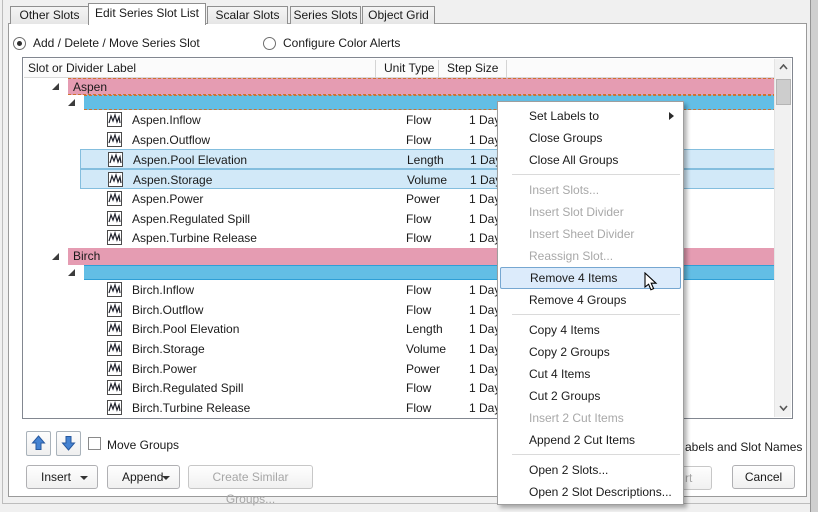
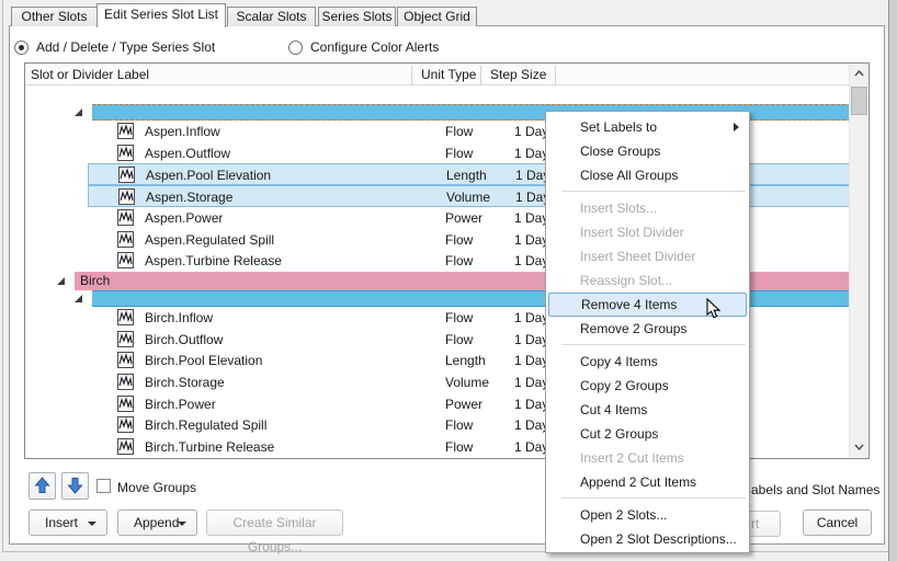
  Other Slots
  Edit Series Slot List
  Scalar Slots
  Series Slots
  Object Grid
- Add / Delete / Move Series Slot
+ Add / Delete / Type Series Slot
  Configure Color Alerts
  Slot or Divider Label
  Unit Type
  Step Size
- Aspen
  Aspen.Inflow
  Flow
  1 Da
  Aspen.Outflow
  Flow
  1 Da
  Aspen.Pool Elevation
  Length
  1 Da
  Aspen.Storage
  Volume
  1 Da
  Aspen.Power
  Power
  1 Da
  Aspen.Regulated Spill
  Flow
  1 Da
  Aspen.Turbine Release
  Flow
  1 Da
  Birch
  Birch.Inflow
  Flow
  1 Da
  Birch.Outflow
  Flow
  1 Da
  Birch.Pool Elevation
  Length
  1 Da
  Birch.Storage
  Volume
  1 Da
  Birch.Power
  Power
  1 Da
  Birch.Regulated Spill
  Flow
  1 Da
  Birch.Turbine Release
  Flow
  1 Da
  Move Groups
  Insert
  Append
  Create Similar Groups...
  abels and Slot Names
  rt
  Cancel
  Set Labels to
  Close Groups
  Close All Groups
  Insert Slots...
  Insert Slot Divider
  Insert Sheet Divider
  Reassign Slot...
  Remove 4 Items
- Remove 4 Groups
+ Remove 2 Groups
  Copy 4 Items
  Copy 2 Groups
  Cut 4 Items
  Cut 2 Groups
  Insert 2 Cut Items
  Append 2 Cut Items
  Open 2 Slots...
  Open 2 Slot Descriptions...
